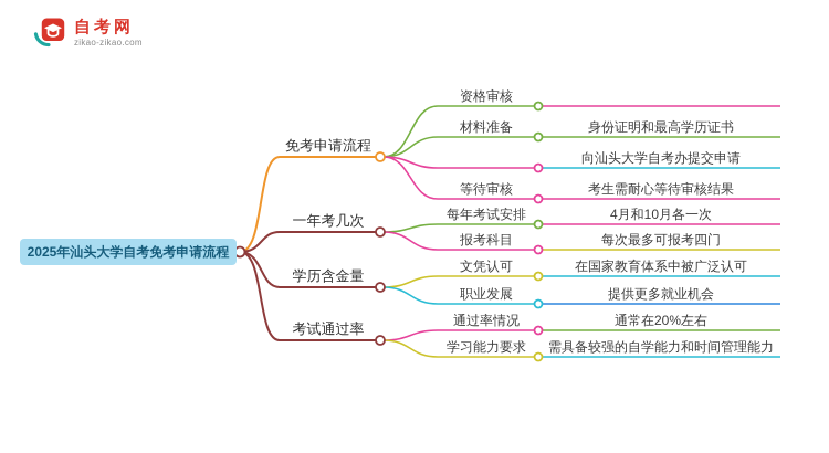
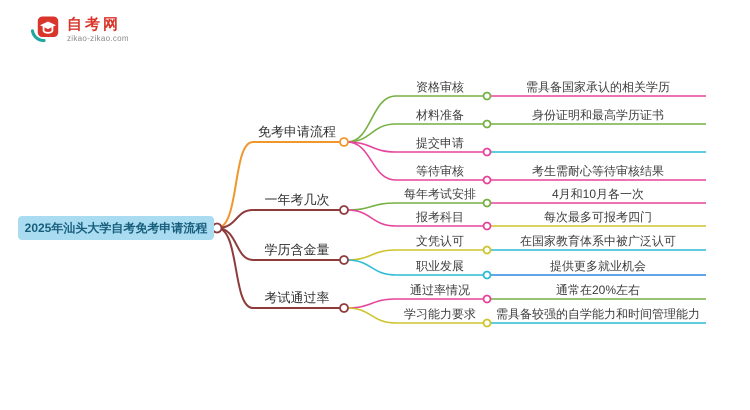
  自考网
  zikao-zikao.com
  2025年汕头大学自考免考申请流程
  免考申请流程
  一年考几次
  学历含金量
  考试通过率
  资格审核
  材料准备
+ 提交申请
  等待审核
  每年考试安排
  报考科目
  文凭认可
  职业发展
  通过率情况
  学习能力要求
+ 需具备国家承认的相关学历
  身份证明和最高学历证书
- 向汕头大学自考办提交申请
  考生需耐心等待审核结果
  4月和10月各一次
  每次最多可报考四门
  在国家教育体系中被广泛认可
  提供更多就业机会
  通常在20%左右
  需具备较强的自学能力和时间管理能力
